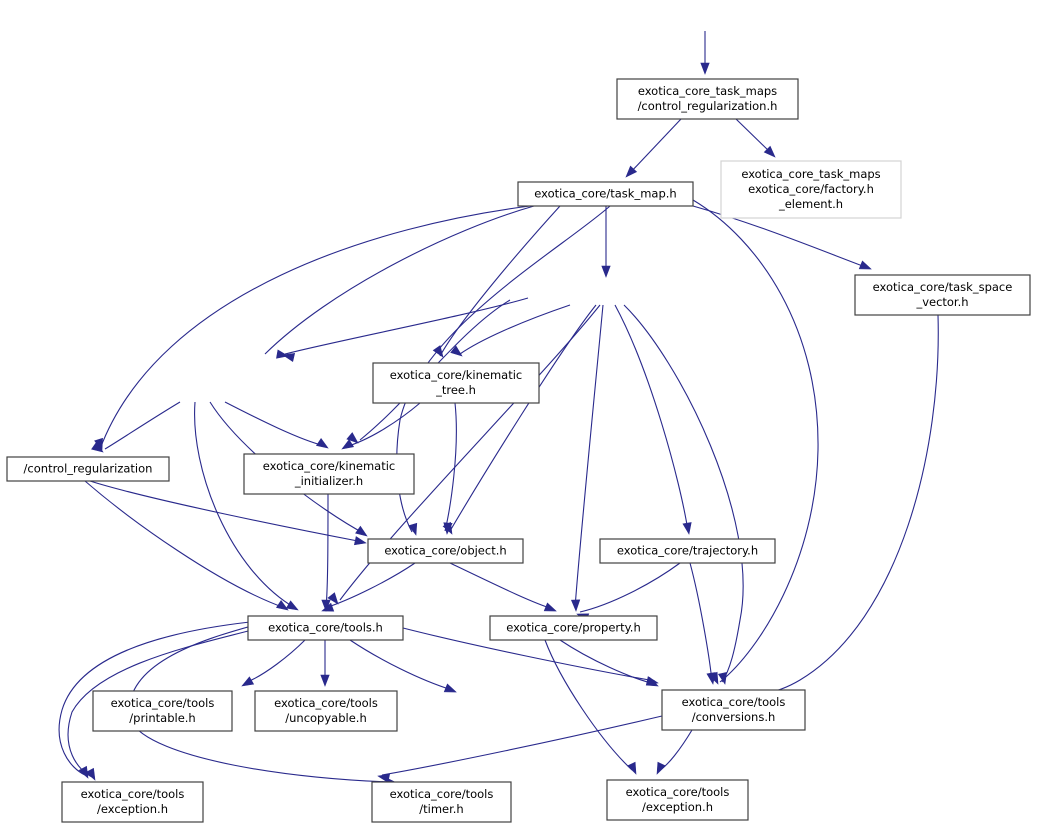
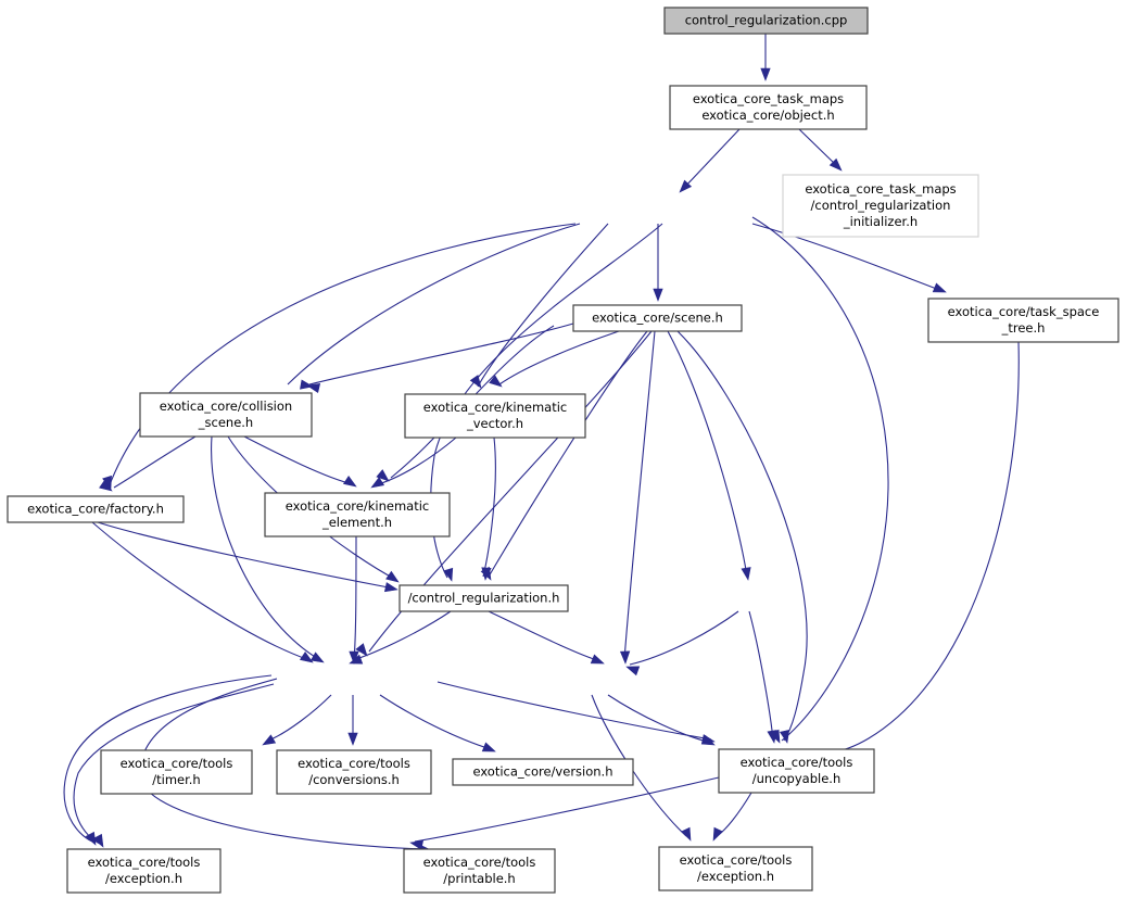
+ control_regularization.cpp
  exotica_core_task_maps
- /control_regularization.h
+ exotica_core/object.h
  exotica_core_task_maps
- exotica_core/factory.h
+ /control_regularization
- _element.h
+ _initializer.h
- exotica_core/task_map.h
  exotica_core/task_space
- _vector.h
+ _tree.h
+ exotica_core/scene.h
+ exotica_core/collision
+ _scene.h
  exotica_core/kinematic
- _tree.h
+ _vector.h
- /control_regularization
+ exotica_core/factory.h
  exotica_core/kinematic
- _initializer.h
+ _element.h
- exotica_core/object.h
+ /control_regularization.h
- exotica_core/trajectory.h
- exotica_core/tools.h
- exotica_core/property.h
  exotica_core/tools
- /printable.h
+ /timer.h
  exotica_core/tools
- /uncopyable.h
+ /conversions.h
+ exotica_core/version.h
  exotica_core/tools
- /conversions.h
+ /uncopyable.h
  exotica_core/tools
  /exception.h
  exotica_core/tools
- /timer.h
+ /printable.h
  exotica_core/tools
  /exception.h
